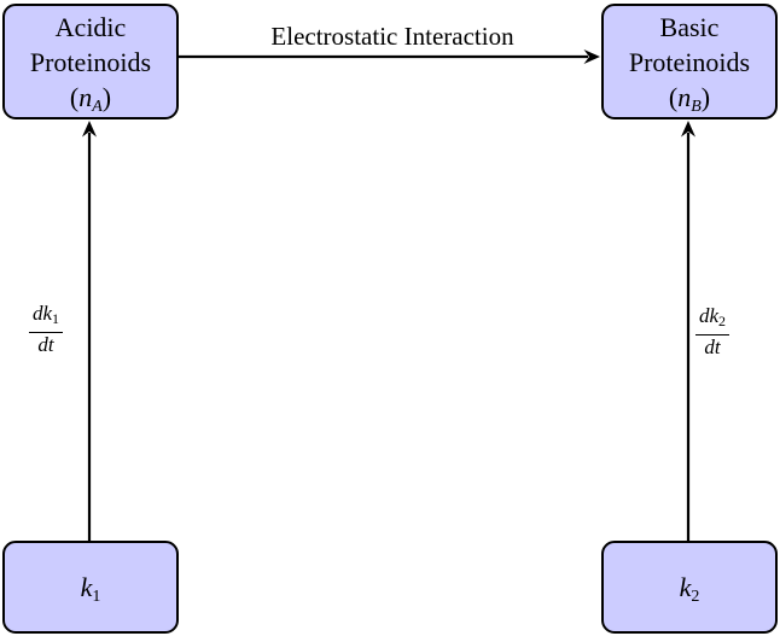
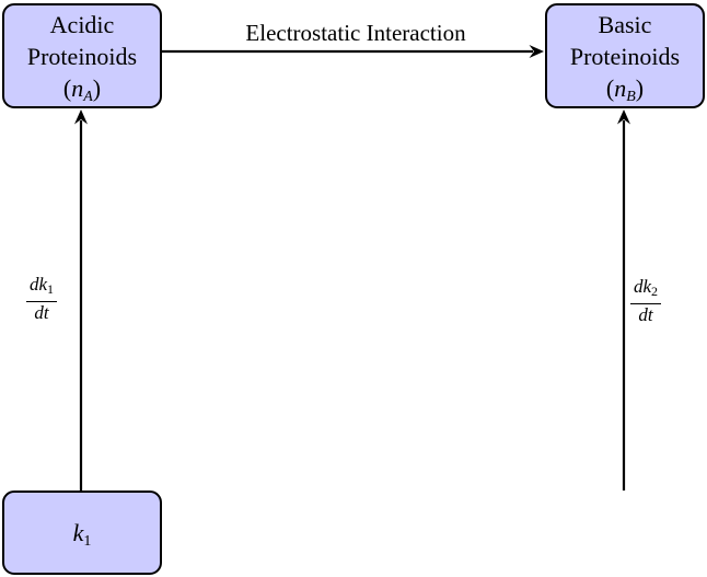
  Acidic
  Proteinoids
  (nA)
  Basic
  Proteinoids
  (nB)
  k1
- k2
  Electrostatic Interaction
  dk1
  dt
  dk2
  dt
